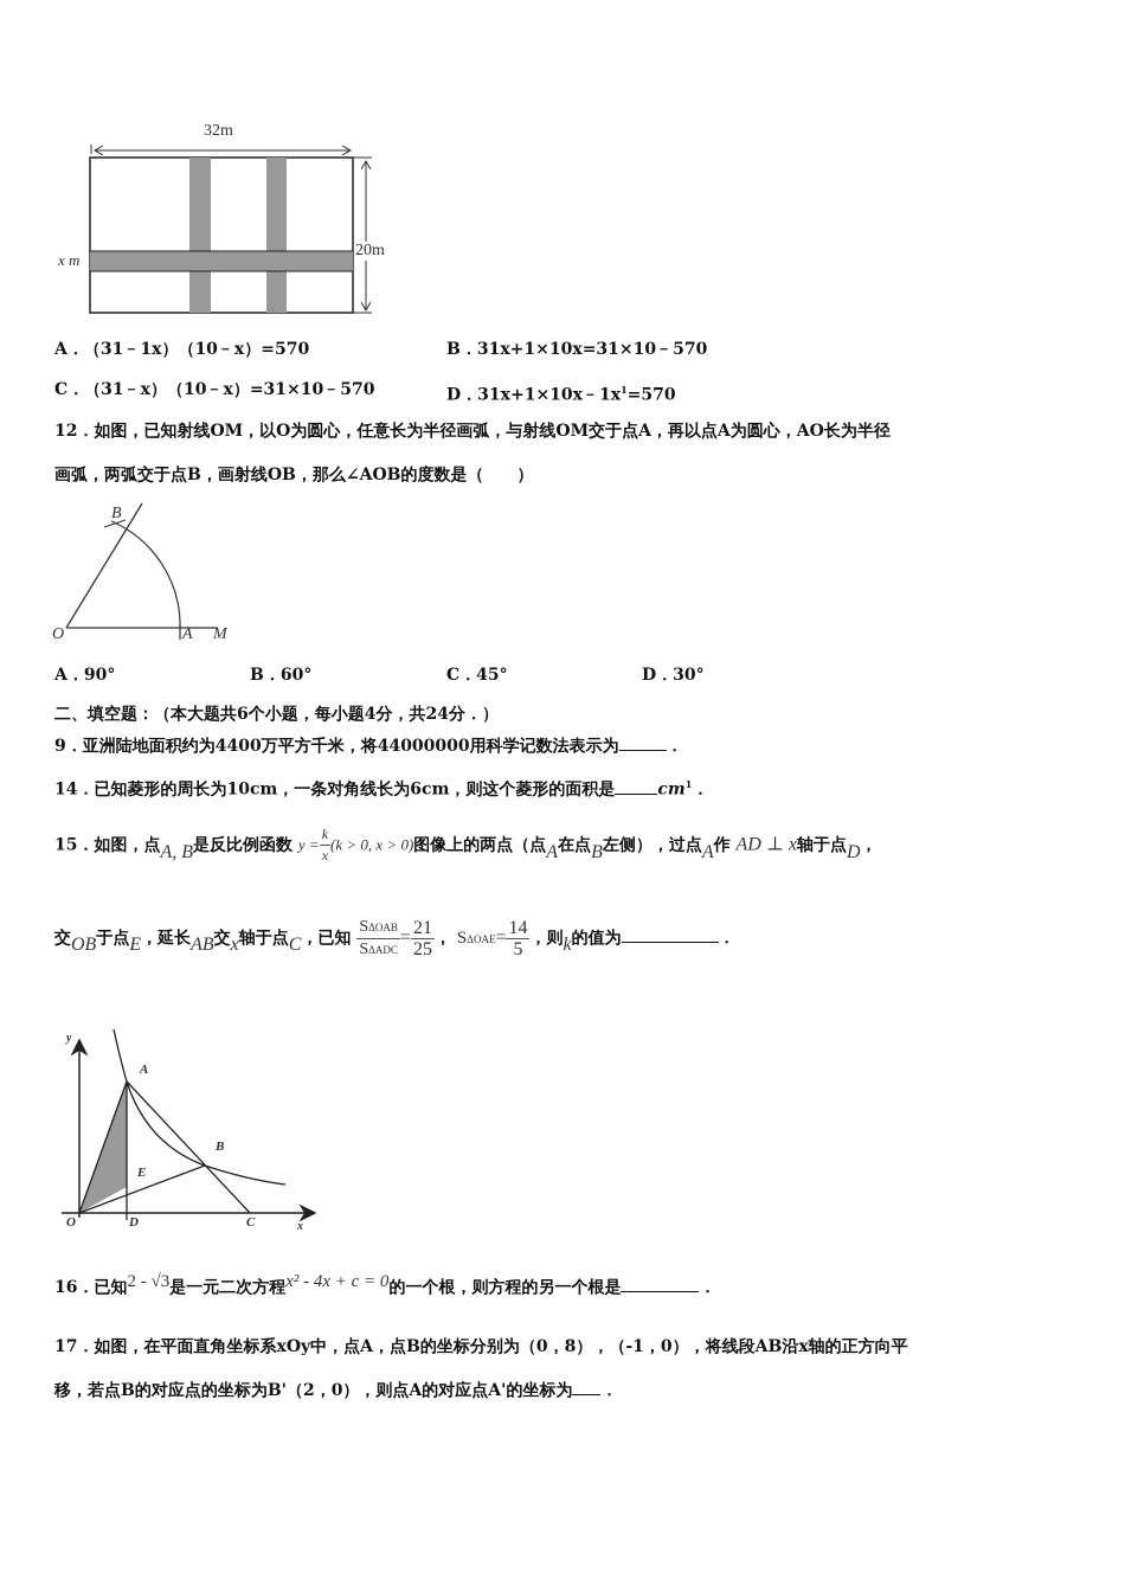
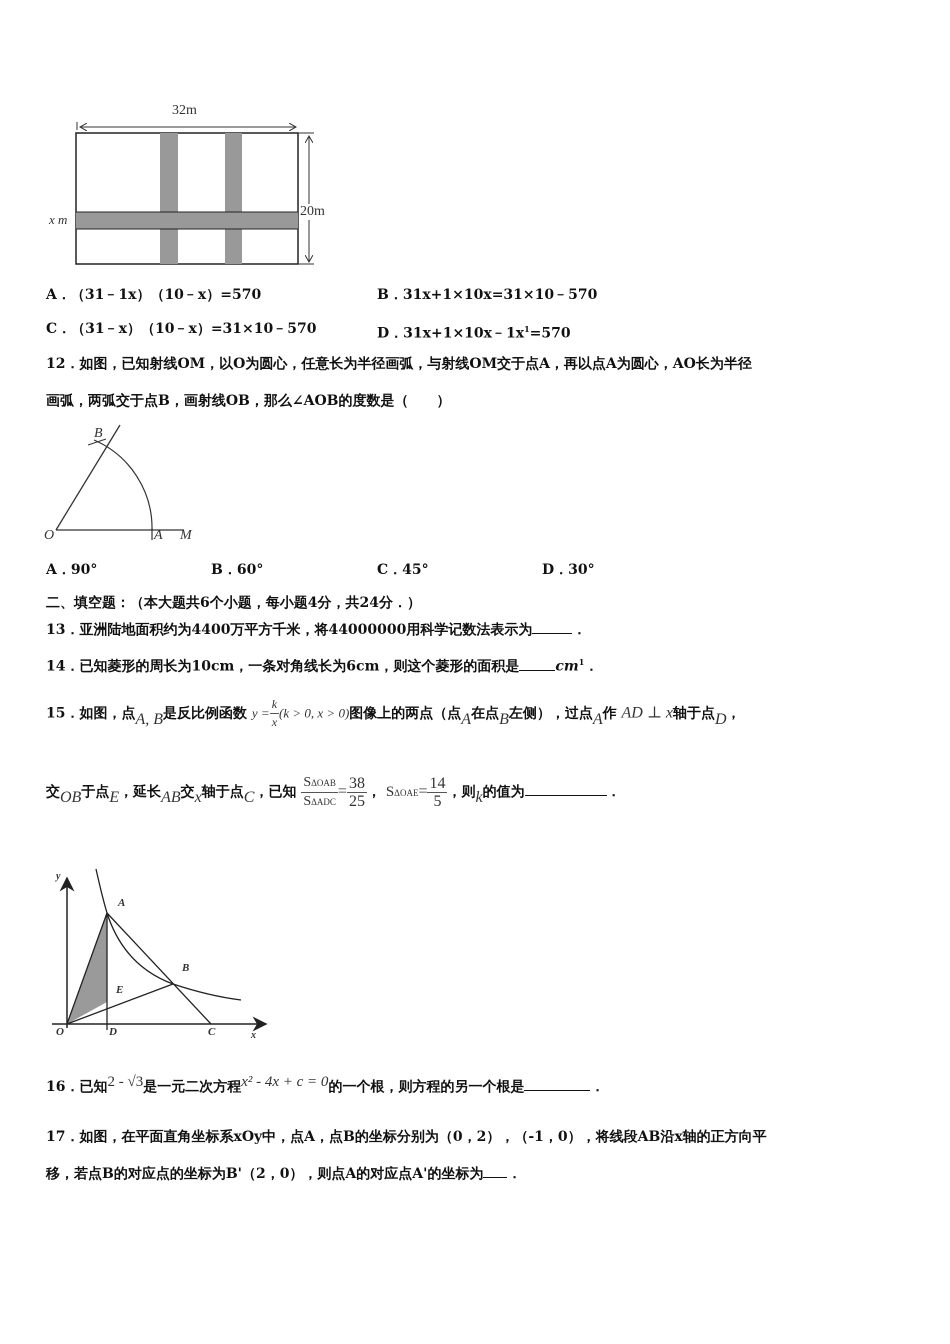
  32m
  20m
  x m
  A．（31﹣1x）（10﹣x）=570
  B．31x+1×10x=31×10﹣570
  C．（31﹣x）（10﹣x）=31×10﹣570
  D．31x+1×10x﹣1x1=570
  12．如图，已知射线OM，以O为圆心，任意长为半径画弧，与射线OM交于点A，再以点A为圆心，AO长为半径
  画弧，两弧交于点B，画射线OB，那么∠AOB的度数是（ ）
  O
  A
  M
  B
  A．90°
  B．60°
  C．45°
  D．30°
  二、填空题：（本大题共6个小题，每小题4分，共24分．）
- 9．亚洲陆地面积约为4400万平方千米，将44000000用科学记数法表示为 ．
+ 13．亚洲陆地面积约为4400万平方千米，将44000000用科学记数法表示为 ．
  14．已知菱形的周长为10cm，一条对角线长为6cm，则这个菱形的面积是 cm1．
  15．如图，点A, B是反比例函数 y =
  k
  x
  (k > 0, x > 0)图像上的两点（点A在点B左侧），过点A作 AD ⊥ x轴于点D，
  交OB于点E，延长AB交x轴于点C，已知
  SΔOAB
  SΔADC
  =
- 21
+ 38
  25
  ， SΔOAE=
  14
  5
  ，则k的值为 ．
  y
  A
  B
  E
  O
  D
  C
  x
  16．已知2 - √3是一元二次方程x² - 4x + c = 0的一个根，则方程的另一个根是 ．
- 17．如图，在平面直角坐标系xOy中，点A，点B的坐标分别为（0，8），（-1，0），将线段AB沿x轴的正方向平
+ 17．如图，在平面直角坐标系xOy中，点A，点B的坐标分别为（0，2），（-1，0），将线段AB沿x轴的正方向平
  移，若点B的对应点的坐标为B'（2，0），则点A的对应点A'的坐标为 ．
